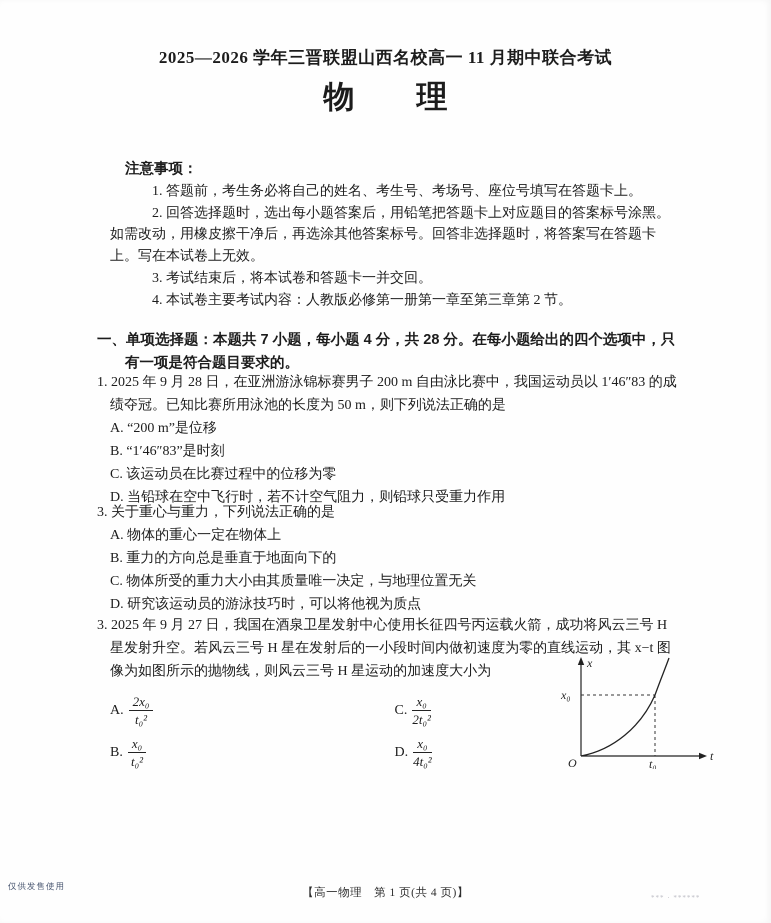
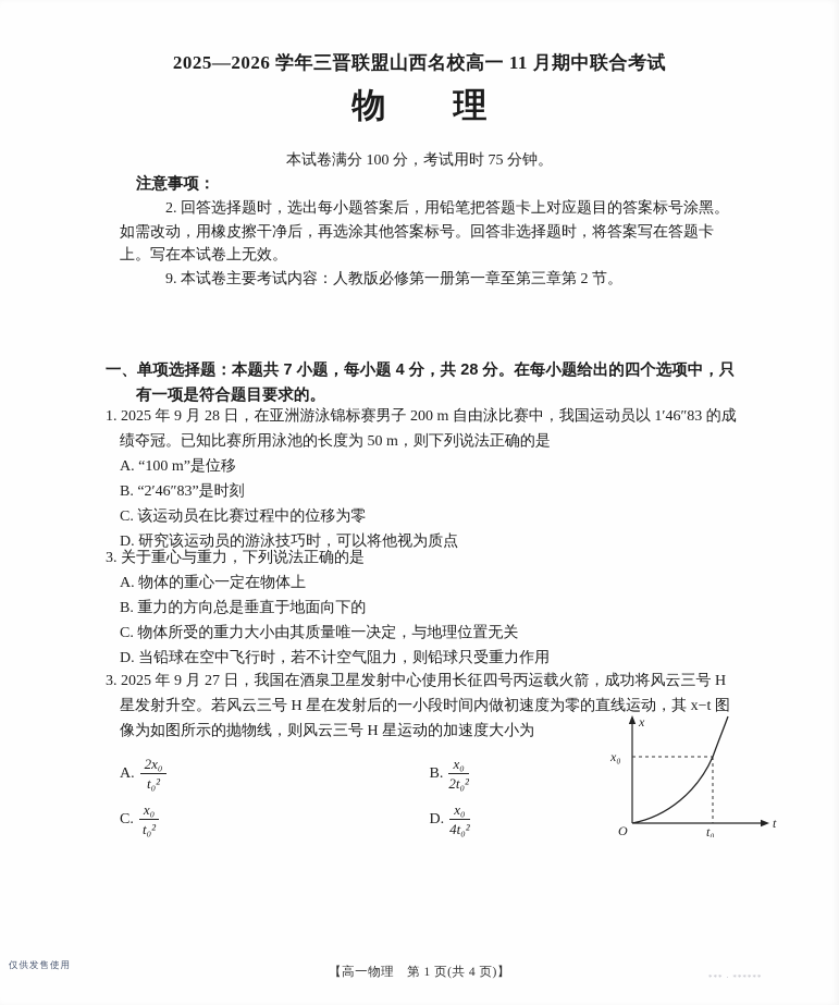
  2025—2026 学年三晋联盟山西名校高一 11 月期中联合考试
  物 理
+ 本试卷满分 100 分，考试用时 75 分钟。
  注意事项：
- 1. 答题前，考生务必将自己的姓名、考生号、考场号、座位号填写在答题卡上。
  2. 回答选择题时，选出每小题答案后，用铅笔把答题卡上对应题目的答案标号涂黑。如需改动，用橡皮擦干净后，再选涂其他答案标号。回答非选择题时，将答案写在答题卡上。写在本试卷上无效。
- 3. 考试结束后，将本试卷和答题卡一并交回。
- 4. 本试卷主要考试内容：人教版必修第一册第一章至第三章第 2 节。
+ 9. 本试卷主要考试内容：人教版必修第一册第一章至第三章第 2 节。
  一、单项选择题：本题共 7 小题，每小题 4 分，共 28 分。在每小题给出的四个选项中，只有一项是符合题目要求的。
  1. 2025 年 9 月 28 日，在亚洲游泳锦标赛男子 200 m 自由泳比赛中，我国运动员以 1′46″83 的成绩夺冠。已知比赛所用泳池的长度为 50 m，则下列说法正确的是
- A. “200 m”是位移
+ A. “100 m”是位移
- B. “1′46″83”是时刻
+ B. “2′46″83”是时刻
  C. 该运动员在比赛过程中的位移为零
- D. 当铅球在空中飞行时，若不计空气阻力，则铅球只受重力作用
+ D. 研究该运动员的游泳技巧时，可以将他视为质点
  3. 关于重心与重力，下列说法正确的是
  A. 物体的重心一定在物体上
  B. 重力的方向总是垂直于地面向下的
  C. 物体所受的重力大小由其质量唯一决定，与地理位置无关
- D. 研究该运动员的游泳技巧时，可以将他视为质点
+ D. 当铅球在空中飞行时，若不计空气阻力，则铅球只受重力作用
  3. 2025 年 9 月 27 日，我国在酒泉卫星发射中心使用长征四号丙运载火箭，成功将风云三号 H 星发射升空。若风云三号 H 星在发射后的一小段时间内做初速度为零的直线运动，其 x−t 图像为如图所示的抛物线，则风云三号 H 星运动的加速度大小为
  A.
  2x₀
  t₀²
- C.
+ B.
  x₀
  2t₀²
- B.
+ C.
  x₀
  t₀²
  D.
  x₀
  4t₀²
  x
  t
  O
  x₀
  t₀
  【高一物理 第 1 页(共 4 页)】
  仅供发售使用
  *** · ******
